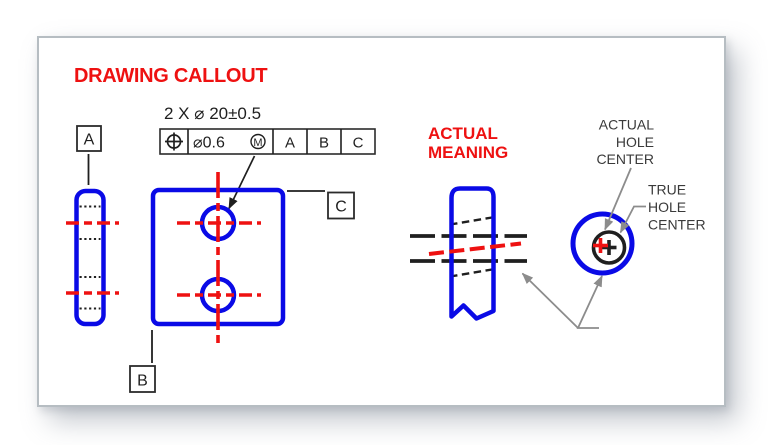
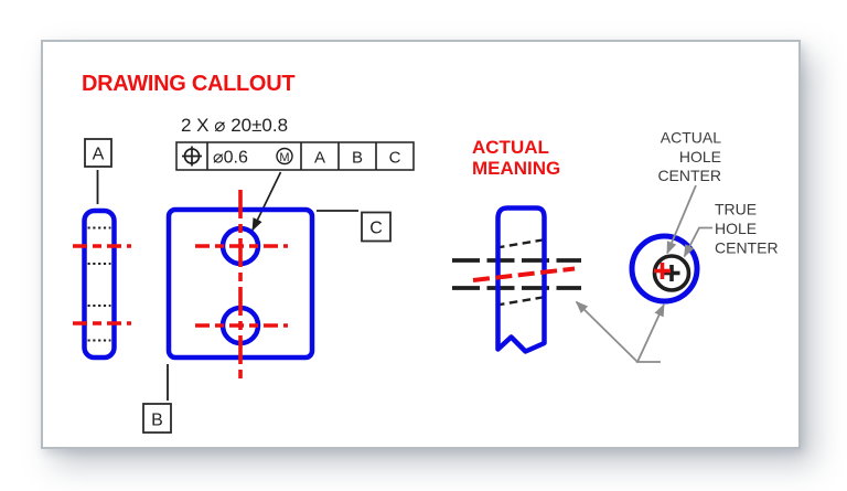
  DRAWING CALLOUT
- 2 X ⌀ 20±0.5
+ 2 X ⌀ 20±0.8
  ⌀0.6
  M
  A
  B
  C
  A
  C
  B
  ACTUAL
  MEANING
  ACTUAL
  HOLE
  CENTER
  TRUE
  HOLE
  CENTER
